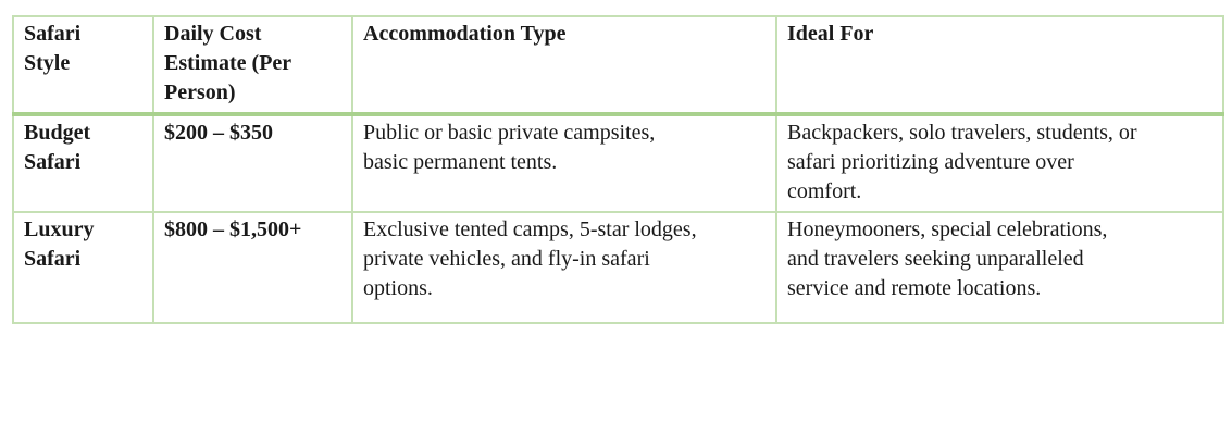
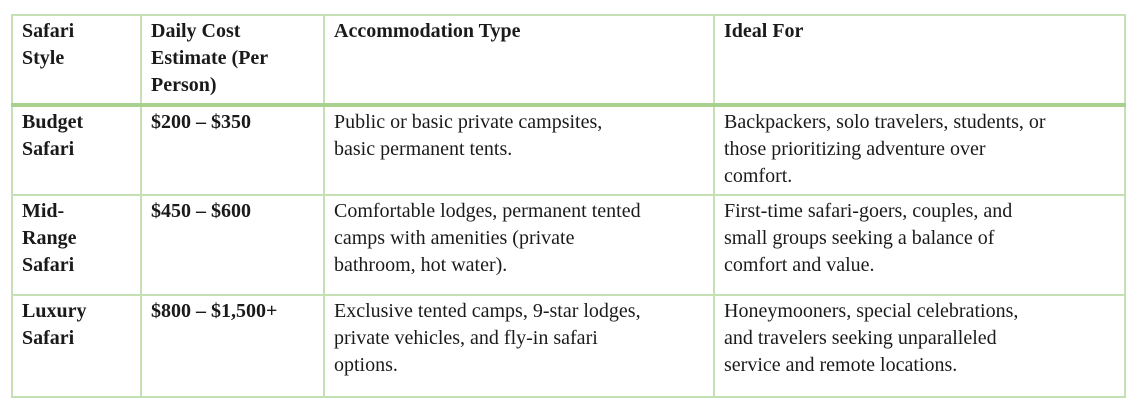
  Safari Style	Daily Cost Estimate (Per Person)	Accommodation Type	Ideal For
- Budget Safari	$200 – $350	Public or basic private campsites, basic permanent tents.	Backpackers, solo travelers, students, or safari prioritizing adventure over comfort.
+ Budget Safari	$200 – $350	Public or basic private campsites, basic permanent tents.	Backpackers, solo travelers, students, or those prioritizing adventure over comfort.
+ Mid- Range Safari	$450 – $600	Comfortable lodges, permanent tented camps with amenities (private bathroom, hot water).	First-time safari-goers, couples, and small groups seeking a balance of comfort and value.
- Luxury Safari	$800 – $1,500+	Exclusive tented camps, 5-star lodges, private vehicles, and fly-in safari options.	Honeymooners, special celebrations, and travelers seeking unparalleled service and remote locations.
+ Luxury Safari	$800 – $1,500+	Exclusive tented camps, 9-star lodges, private vehicles, and fly-in safari options.	Honeymooners, special celebrations, and travelers seeking unparalleled service and remote locations.
